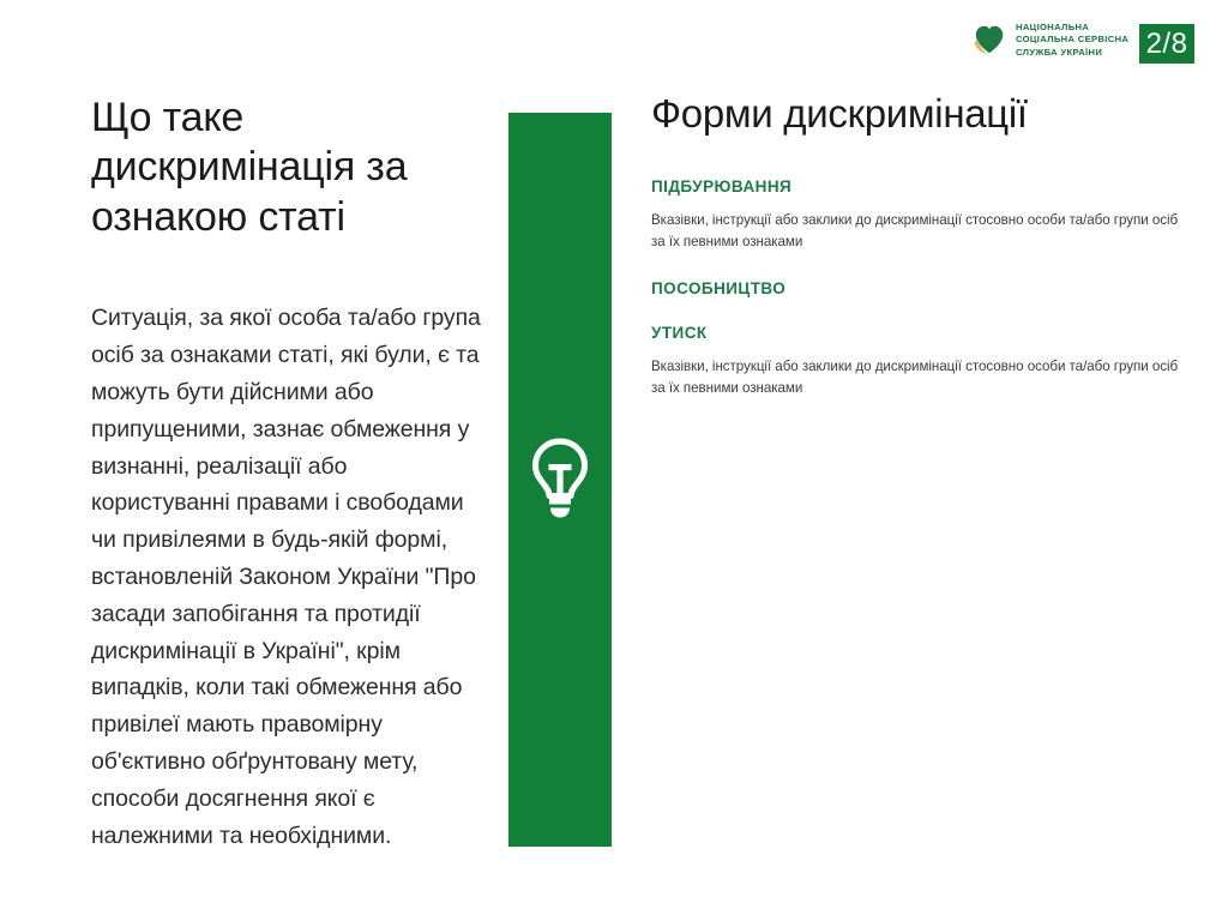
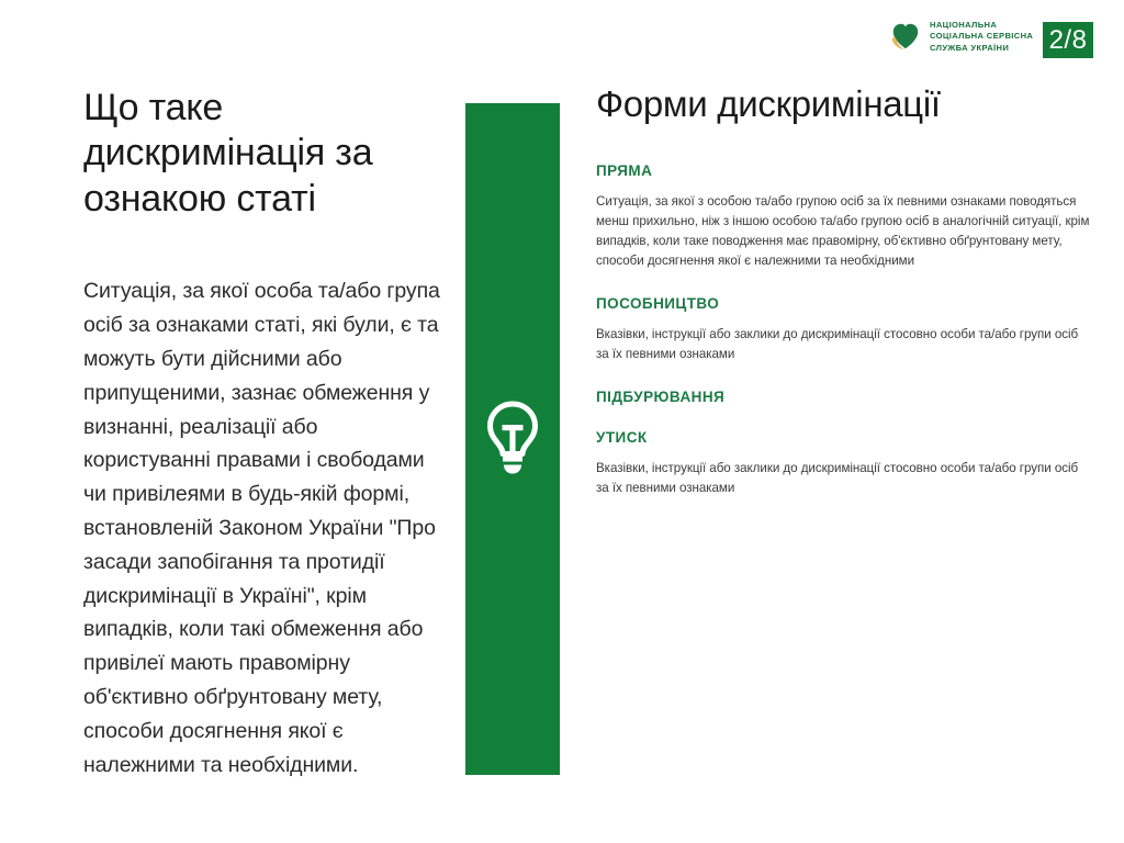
  НАЦІОНАЛЬНА
  СОЦІАЛЬНА СЕРВІСНА
  СЛУЖБА УКРАЇНИ
  2/8
  Що таке дискримінація за ознакою статі
  Ситуація, за якої особа та/або група осіб за ознаками статі, які були, є та можуть бути дійсними або припущеними, зазнає обмеження у визнанні, реалізації або користуванні правами і свободами чи привілеями в будь-якій формі, встановленій Законом України "Про засади запобігання та протидії дискримінації в Україні", крім випадків, коли такі обмеження або привілеї мають правомірну об'єктивно обґрунтовану мету, способи досягнення якої є належними та необхідними.
  Форми дискримінації
+ ПРЯМА
+ Ситуація, за якої з особою та/або групою осіб за їх певними ознаками поводяться менш прихильно, ніж з іншою особою та/або групою осіб в аналогічній ситуації, крім випадків, коли таке поводження має правомірну, об'єктивно обґрунтовану мету, способи досягнення якої є належними та необхідними
- ПІДБУРЮВАННЯ
+ ПОСОБНИЦТВО
  Вказівки, інструкції або заклики до дискримінації стосовно особи та/або групи осіб за їх певними ознаками
- ПОСОБНИЦТВО
+ ПІДБУРЮВАННЯ
  УТИСК
  Вказівки, інструкції або заклики до дискримінації стосовно особи та/або групи осіб за їх певними ознаками
